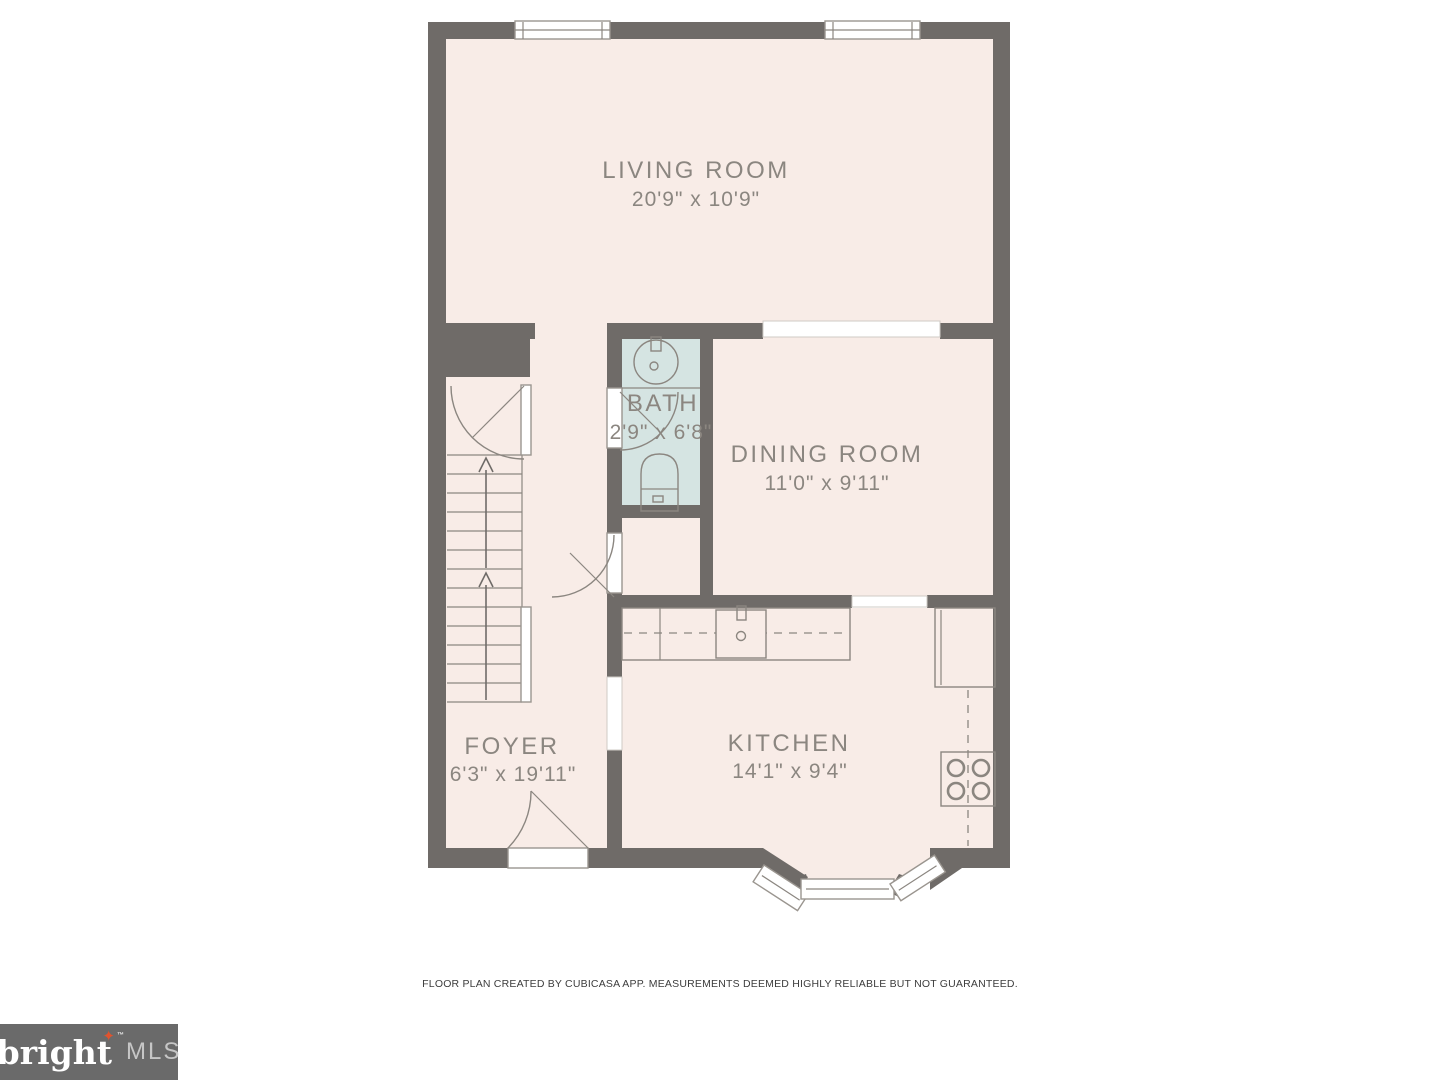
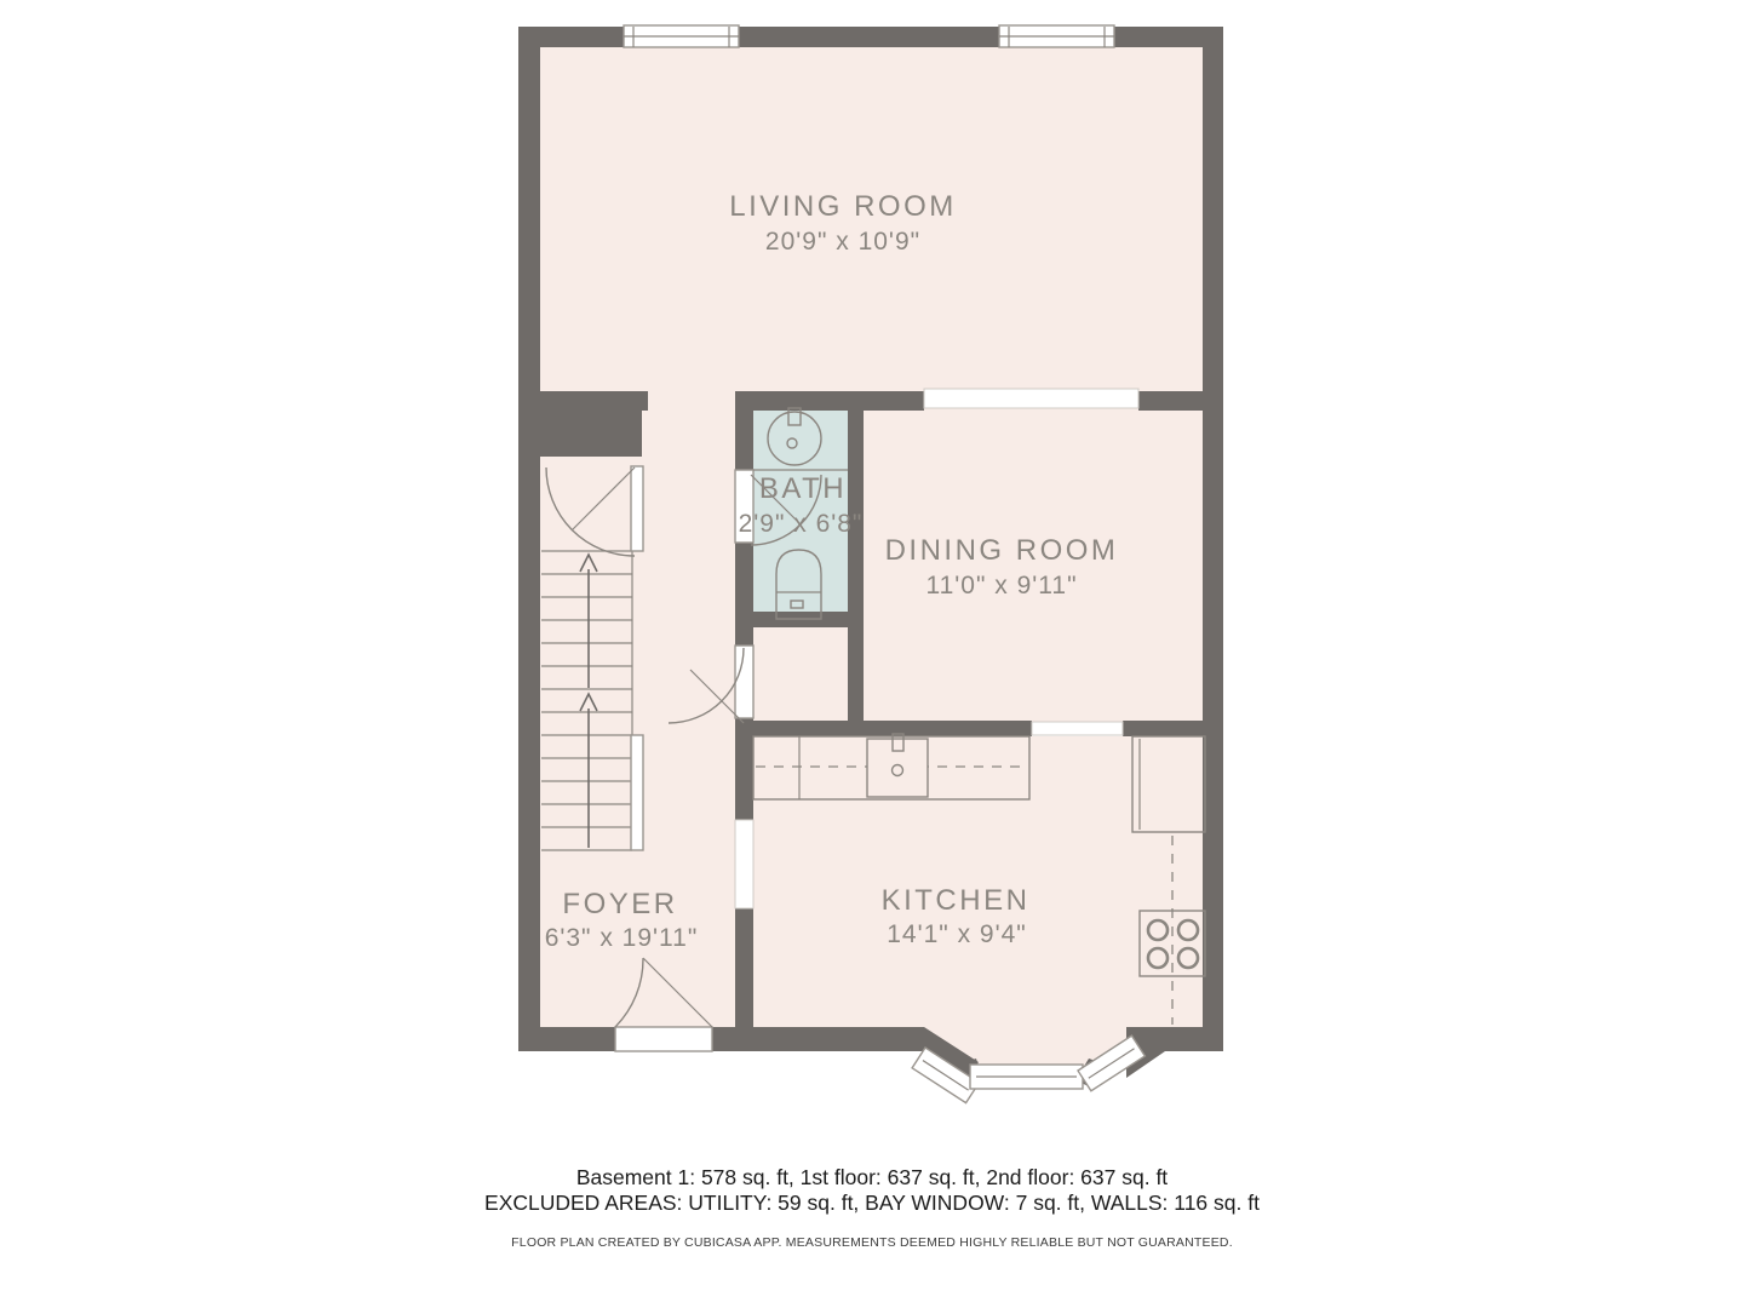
  LIVING ROOM
  20'9" x 10'9"
  BATH
  2'9" x 6'8"
  DINING ROOM
  11'0" x 9'11"
  FOYER
  6'3" x 19'11"
  KITCHEN
  14'1" x 9'4"
+ Basement 1: 578 sq. ft, 1st floor: 637 sq. ft, 2nd floor: 637 sq. ft
+ EXCLUDED AREAS: UTILITY: 59 sq. ft, BAY WINDOW: 7 sq. ft, WALLS: 116 sq. ft
  FLOOR PLAN CREATED BY CUBICASA APP. MEASUREMENTS DEEMED HIGHLY RELIABLE BUT NOT GUARANTEED.
- bright
- ✦
- MLS
